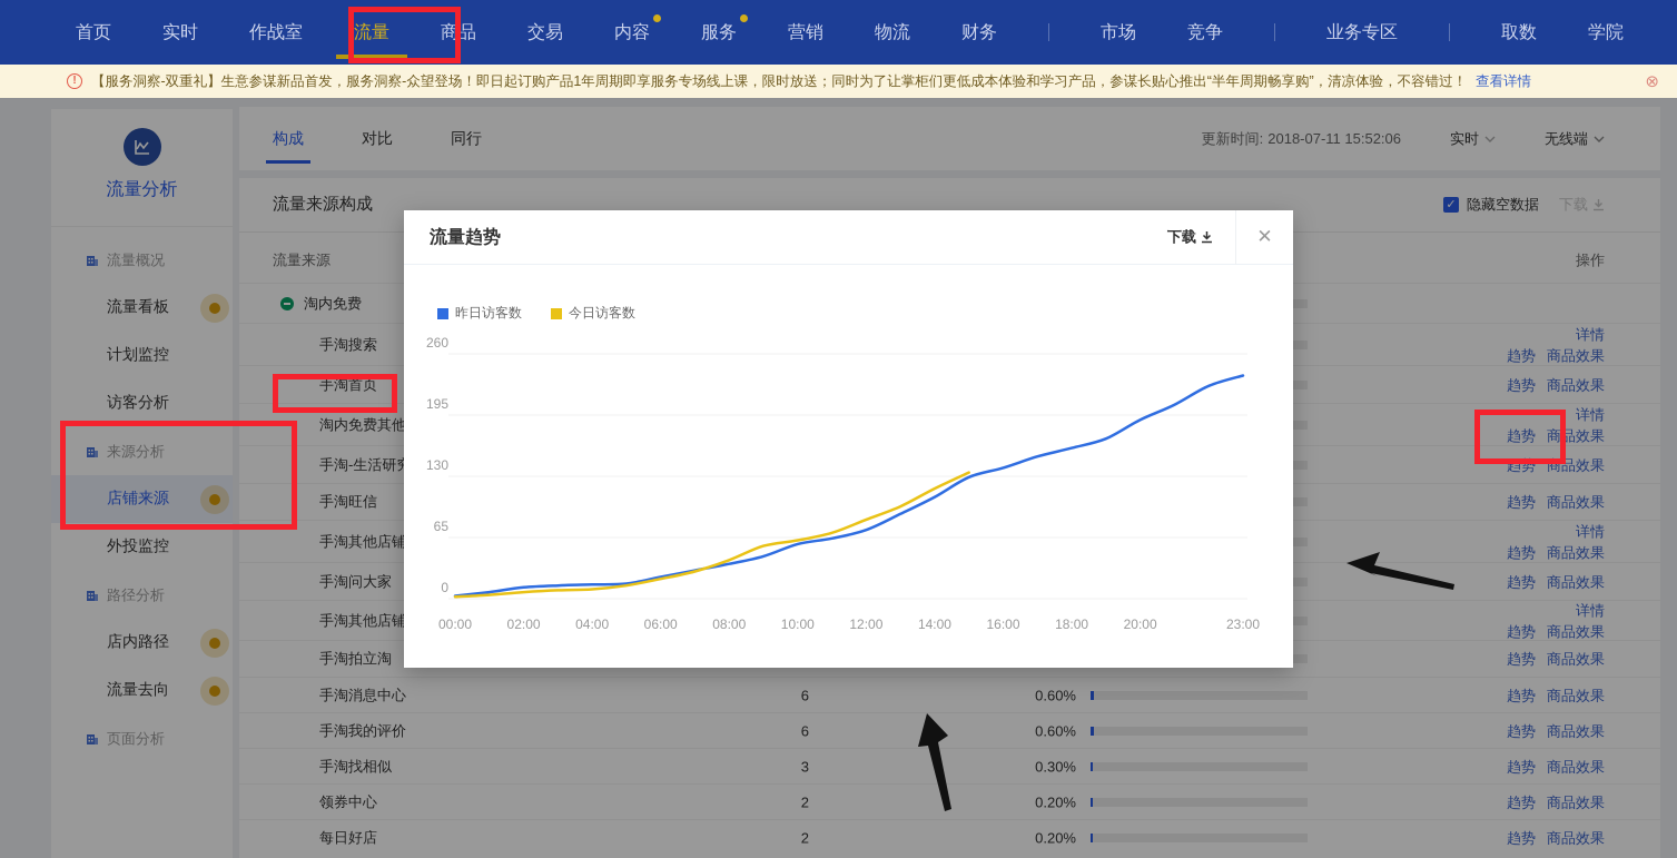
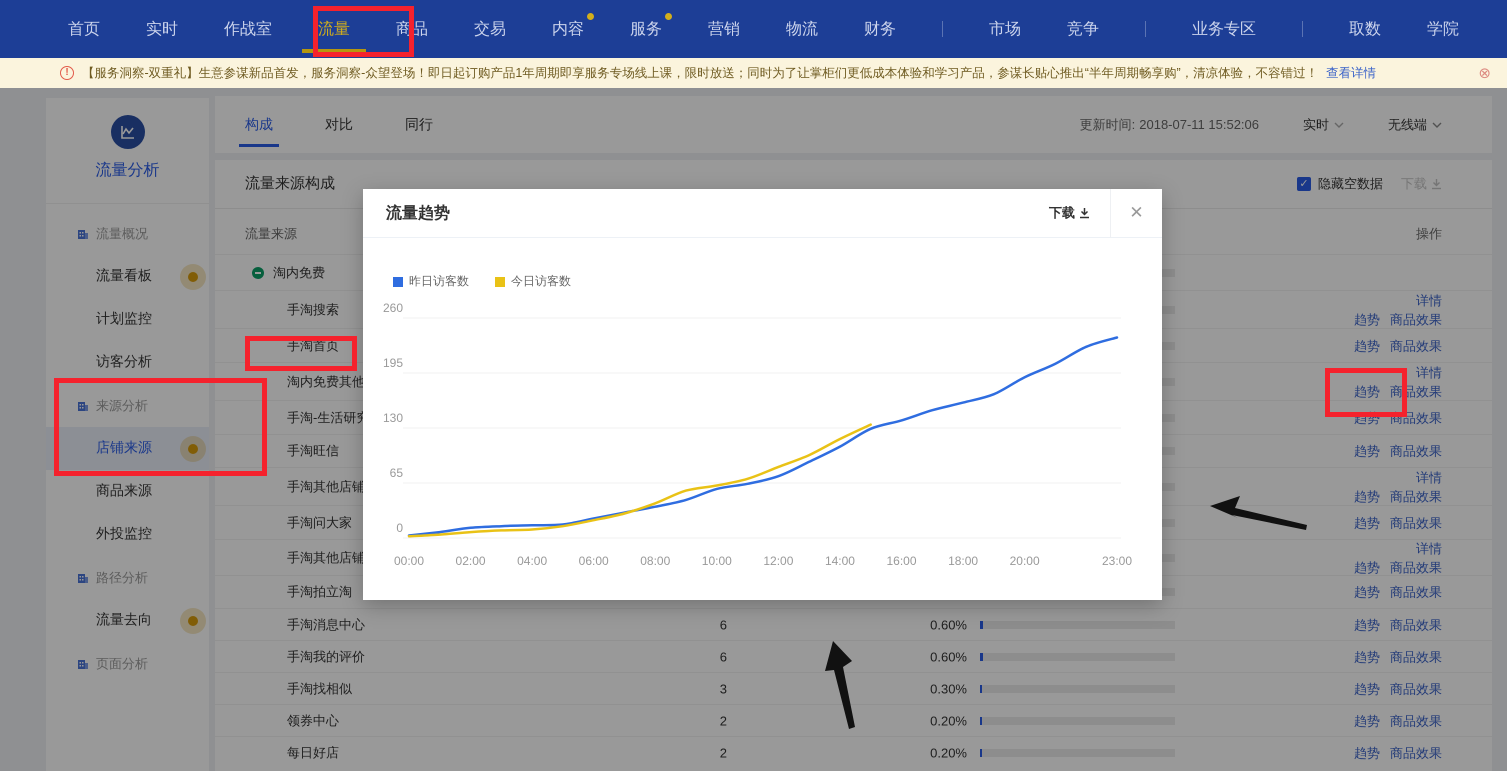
  首页
  实时
  作战室
  流量
  商品
  交易
  内容
  服务
  营销
  物流
  财务
  市场
  竞争
  业务专区
  取数
  学院
  !
  【服务洞察-双重礼】生意参谋新品首发，服务洞察-众望登场！即日起订购产品1年周期即享服务专场线上课，限时放送；同时为了让掌柜们更低成本体验和学习产品，参谋长贴心推出“半年周期畅享购”，清凉体验，不容错过！
  查看详情
  ⊗
  流量分析
  流量概况
  流量看板
  计划监控
  访客分析
  来源分析
  店铺来源
+ 商品来源
  外投监控
  路径分析
- 店内路径
  流量去向
  页面分析
  构成
  对比
  同行
  更新时间:
  2018-07-11 15:52:06
  实时
  无线端
  流量来源构成
  ✓
  隐藏空数据
  下载
  流量来源
  操作
  淘内免费
  手淘搜索
  详情
  趋势 商品效果
  手淘首页
  趋势 商品效果
  淘内免费其他
  详情
  趋势 商品效果
  手淘-生活研
  趋势 商品效果
  手淘旺信
  趋势 商品效果
  手淘其他店铺
  详情
  趋势 商品效果
  手淘问大家
  趋势 商品效果
  手淘其他店铺
  详情
  趋势 商品效果
  手淘拍立淘
  趋势 商品效果
  手淘消息中心
  6
  0.60%
  趋势 商品效果
  手淘我的评价
  6
  0.60%
  趋势 商品效果
  手淘找相似
  3
  0.30%
  趋势 商品效果
  领券中心
  2
  0.20%
  趋势 商品效果
  每日好店
  2
  0.20%
  趋势 商品效果
  流量趋势
  下载
  ✕
  昨日访客数
  今日访客数
  0
  65
  130
  195
  260
  00:00
  02:00
  04:00
  06:00
  08:00
  10:00
  12:00
  14:00
  16:00
  18:00
  20:00
  23:00
